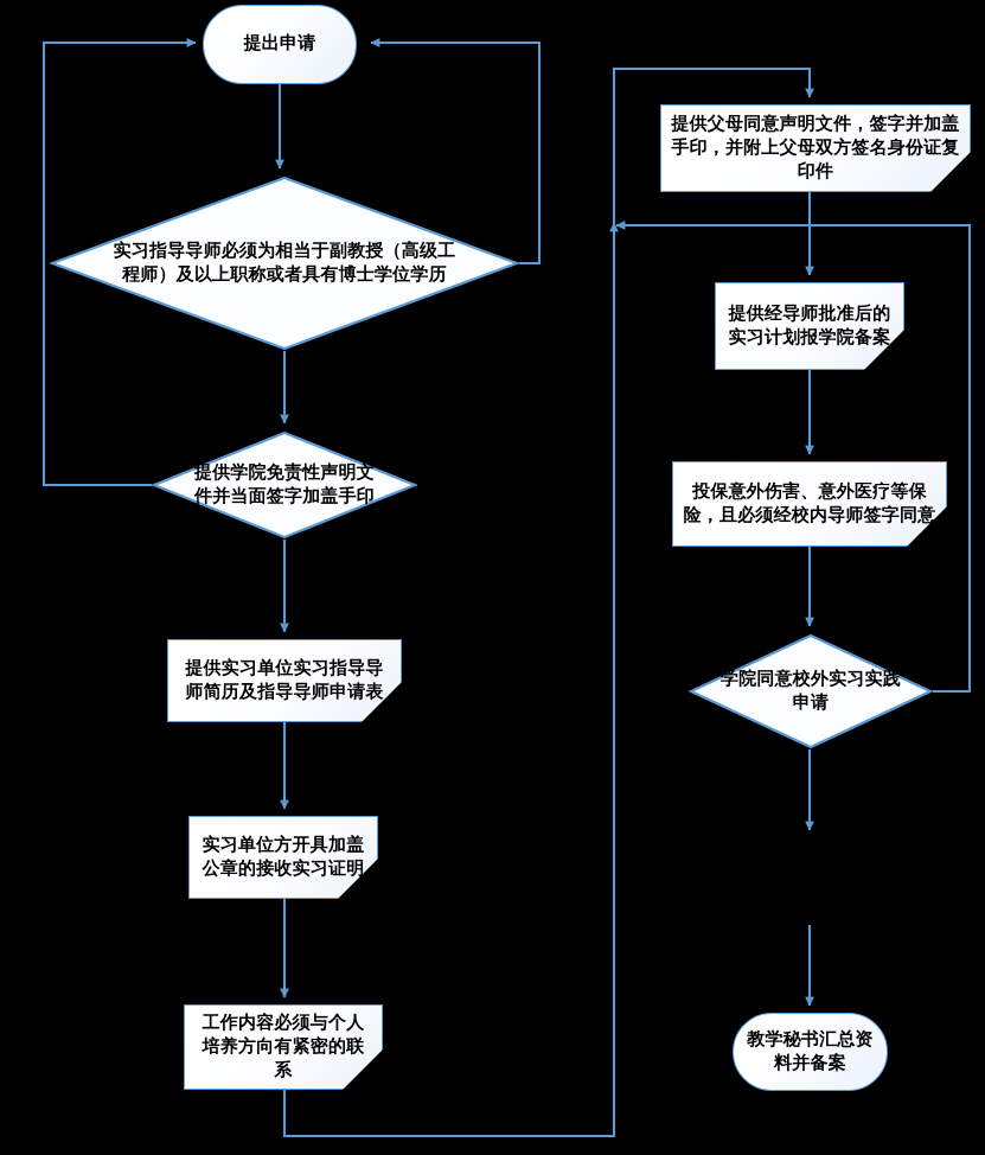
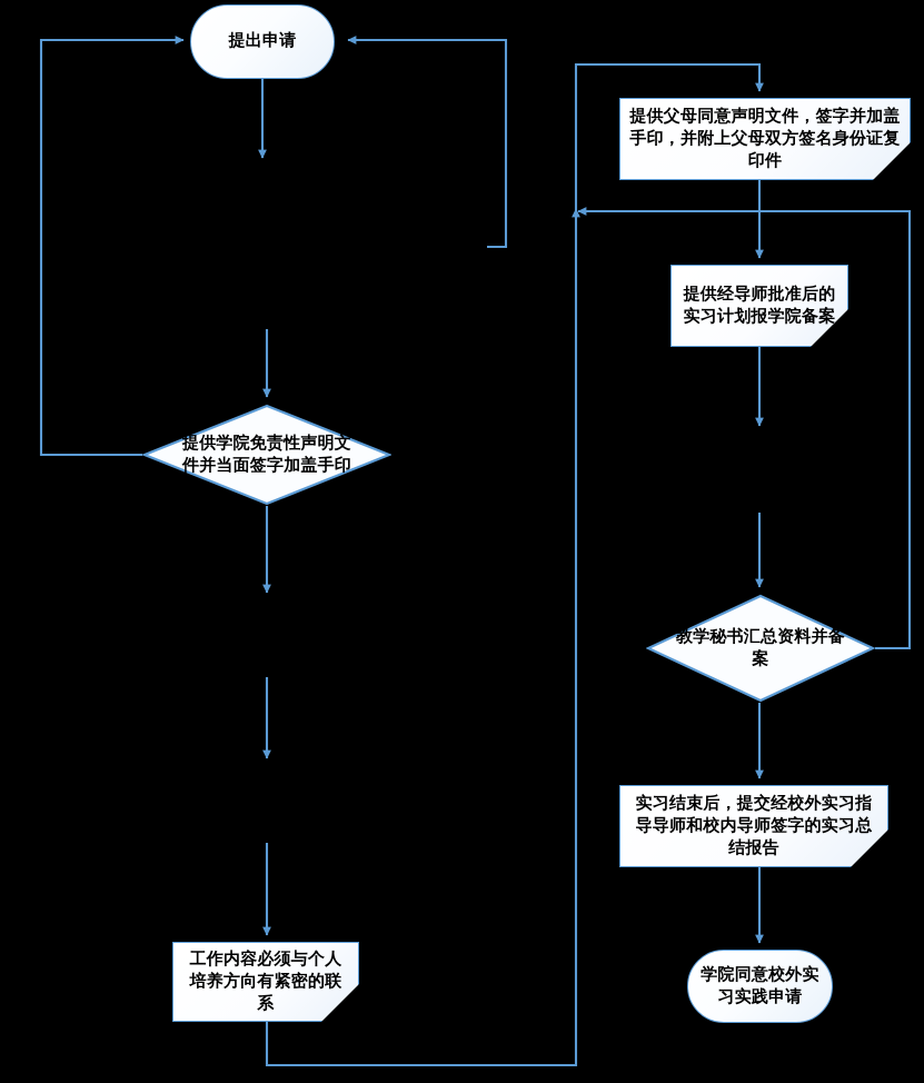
  提出申请
- 实习指导导师必须为相当于副教授（高级工程师）及以上职称或者具有博士学位学历
  提供学院免责性声明文件并当面签字加盖手印
- 提供实习单位实习指导导师简历及指导导师申请表
- 实习单位方开具加盖公章的接收实习证明
  工作内容必须与个人培养方向有紧密的联系
  提供父母同意声明文件，签字并加盖手印，并附上父母双方签名身份证复印件
  提供经导师批准后的实习计划报学院备案
- 投保意外伤害、意外医疗等保险，且必须经校内导师签字同意
- 学院同意校外实习实践申请
+ 教学秘书汇总资料并备案
+ 实习结束后，提交经校外实习指导导师和校内导师签字的实习总结报告
- 教学秘书汇总资料并备案
+ 学院同意校外实习实践申请
